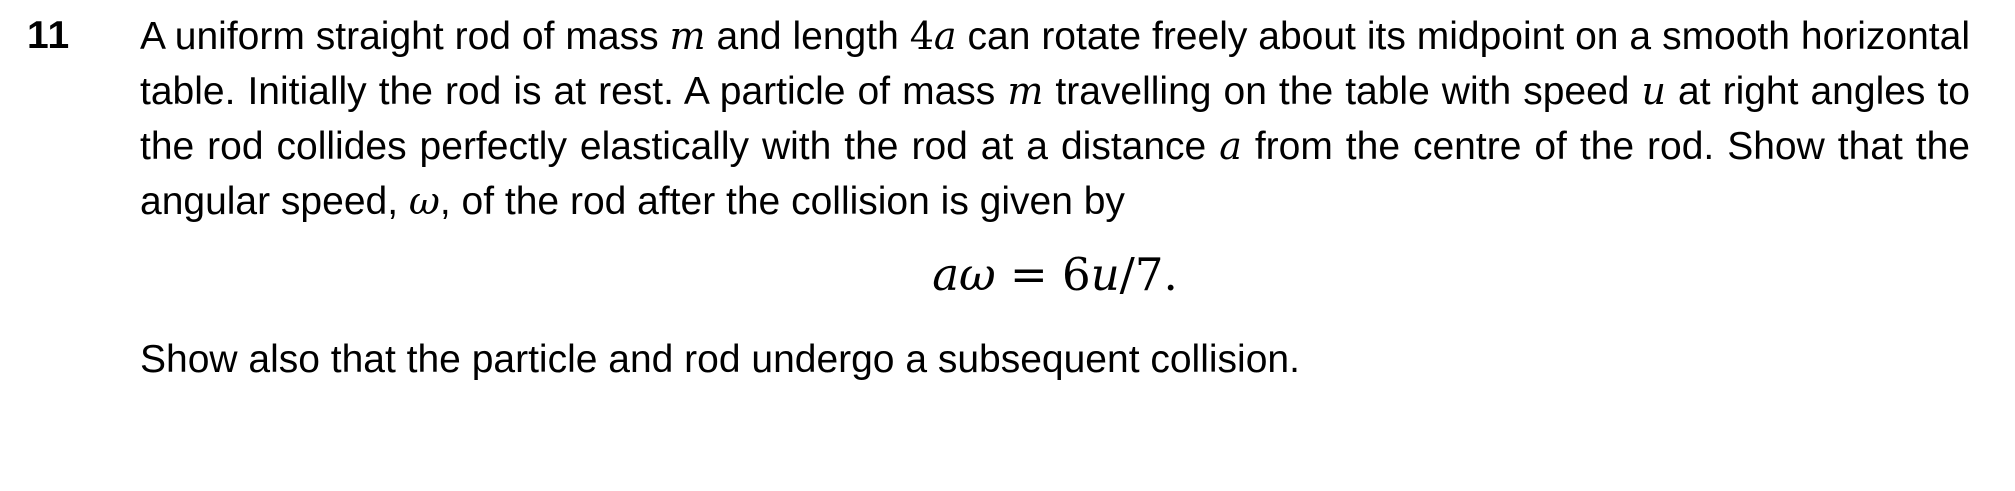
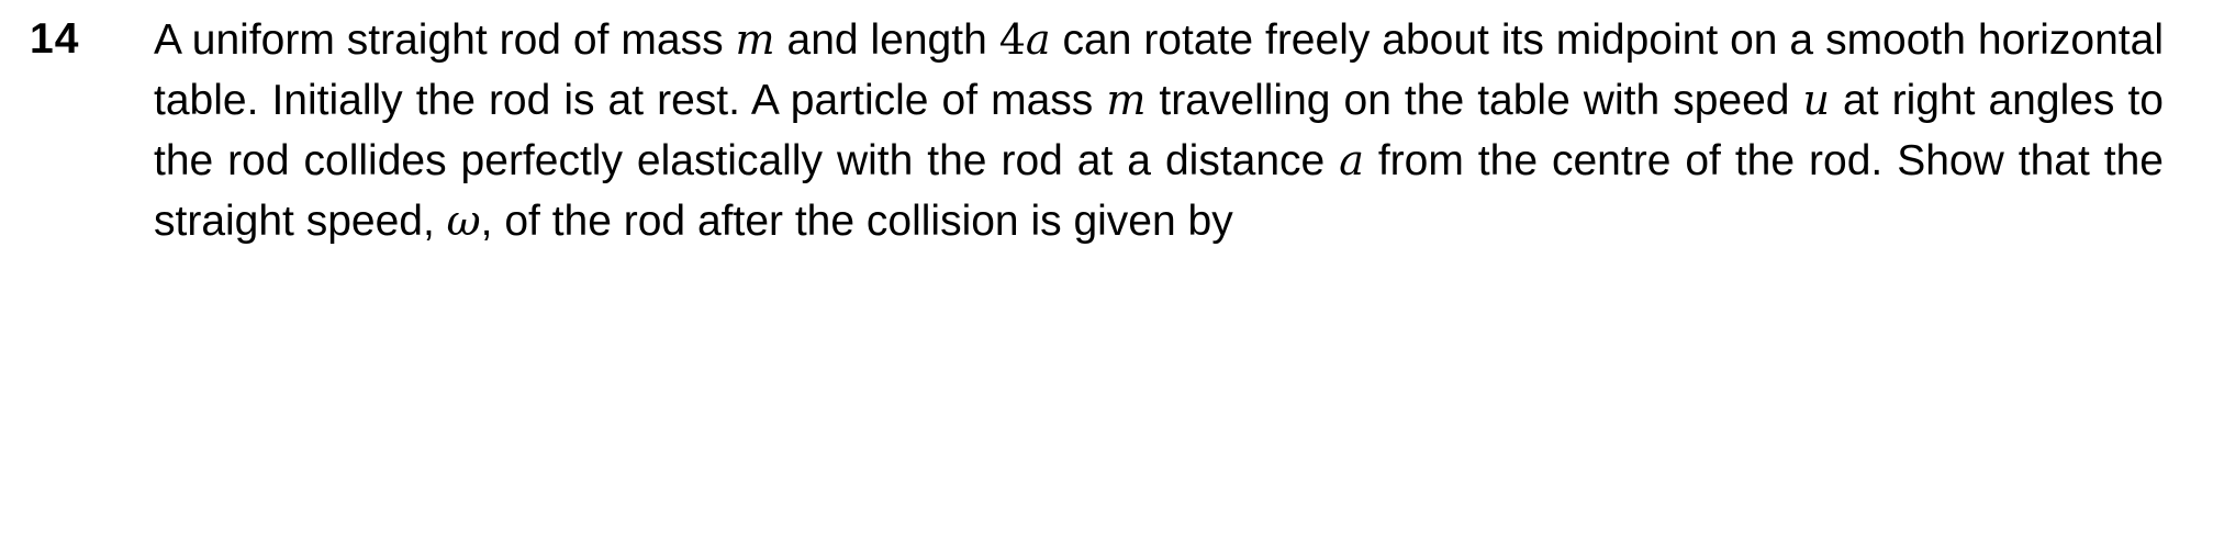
- 11
+ 14
- A uniform straight rod of mass m and length 4a can rotate freely about its midpoint on a smooth horizontal table. Initially the rod is at rest. A particle of mass m travelling on the table with speed u at right angles to the rod collides perfectly elastically with the rod at a distance a from the centre of the rod. Show that the angular speed, ω, of the rod after the collision is given by
+ A uniform straight rod of mass m and length 4a can rotate freely about its midpoint on a smooth horizontal table. Initially the rod is at rest. A particle of mass m travelling on the table with speed u at right angles to the rod collides perfectly elastically with the rod at a distance a from the centre of the rod. Show that the straight speed, ω, of the rod after the collision is given by
- aω = 6u/7.
- Show also that the particle and rod undergo a subsequent collision.
